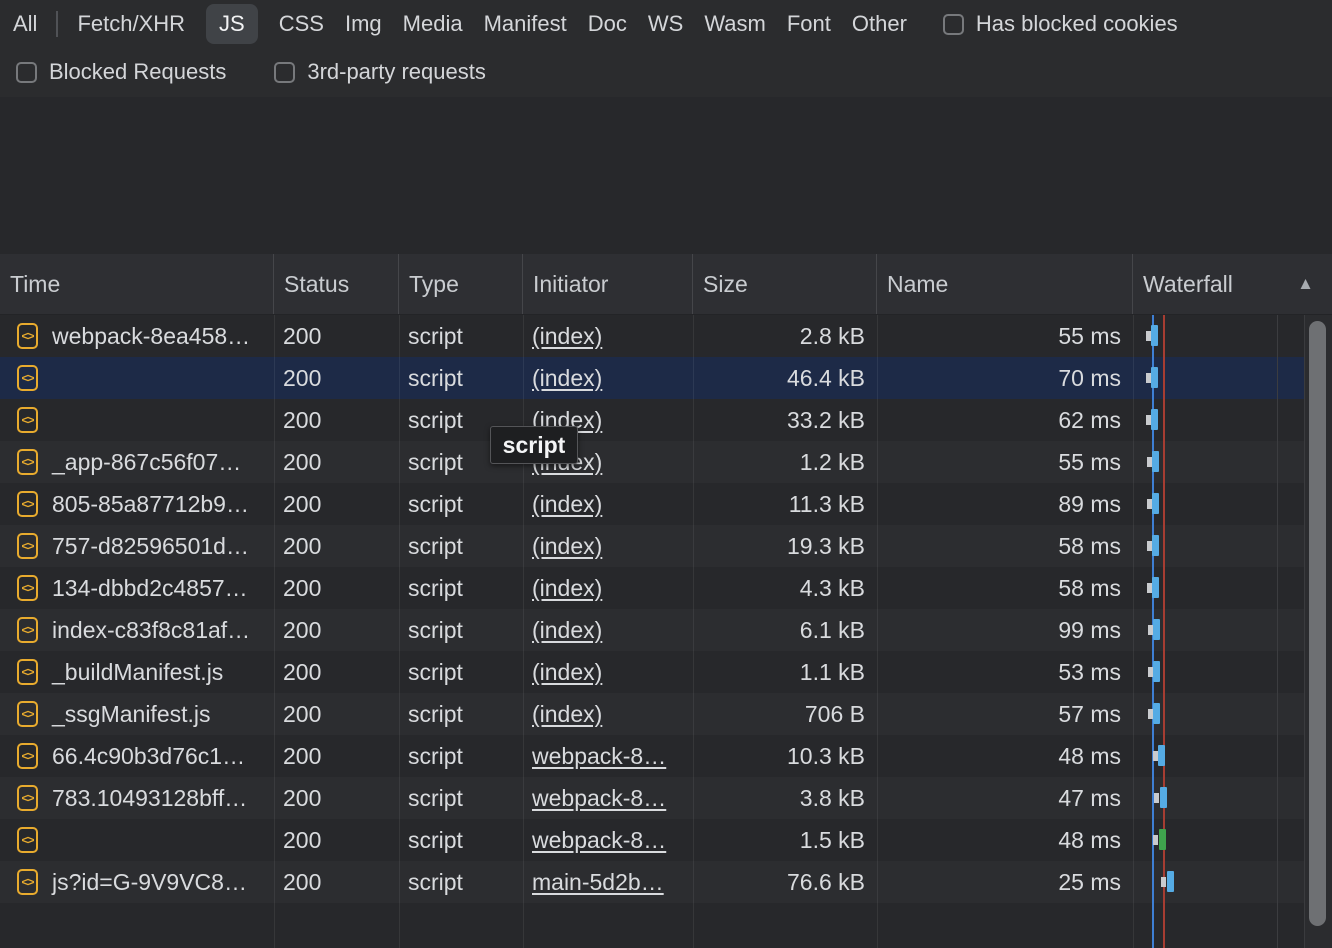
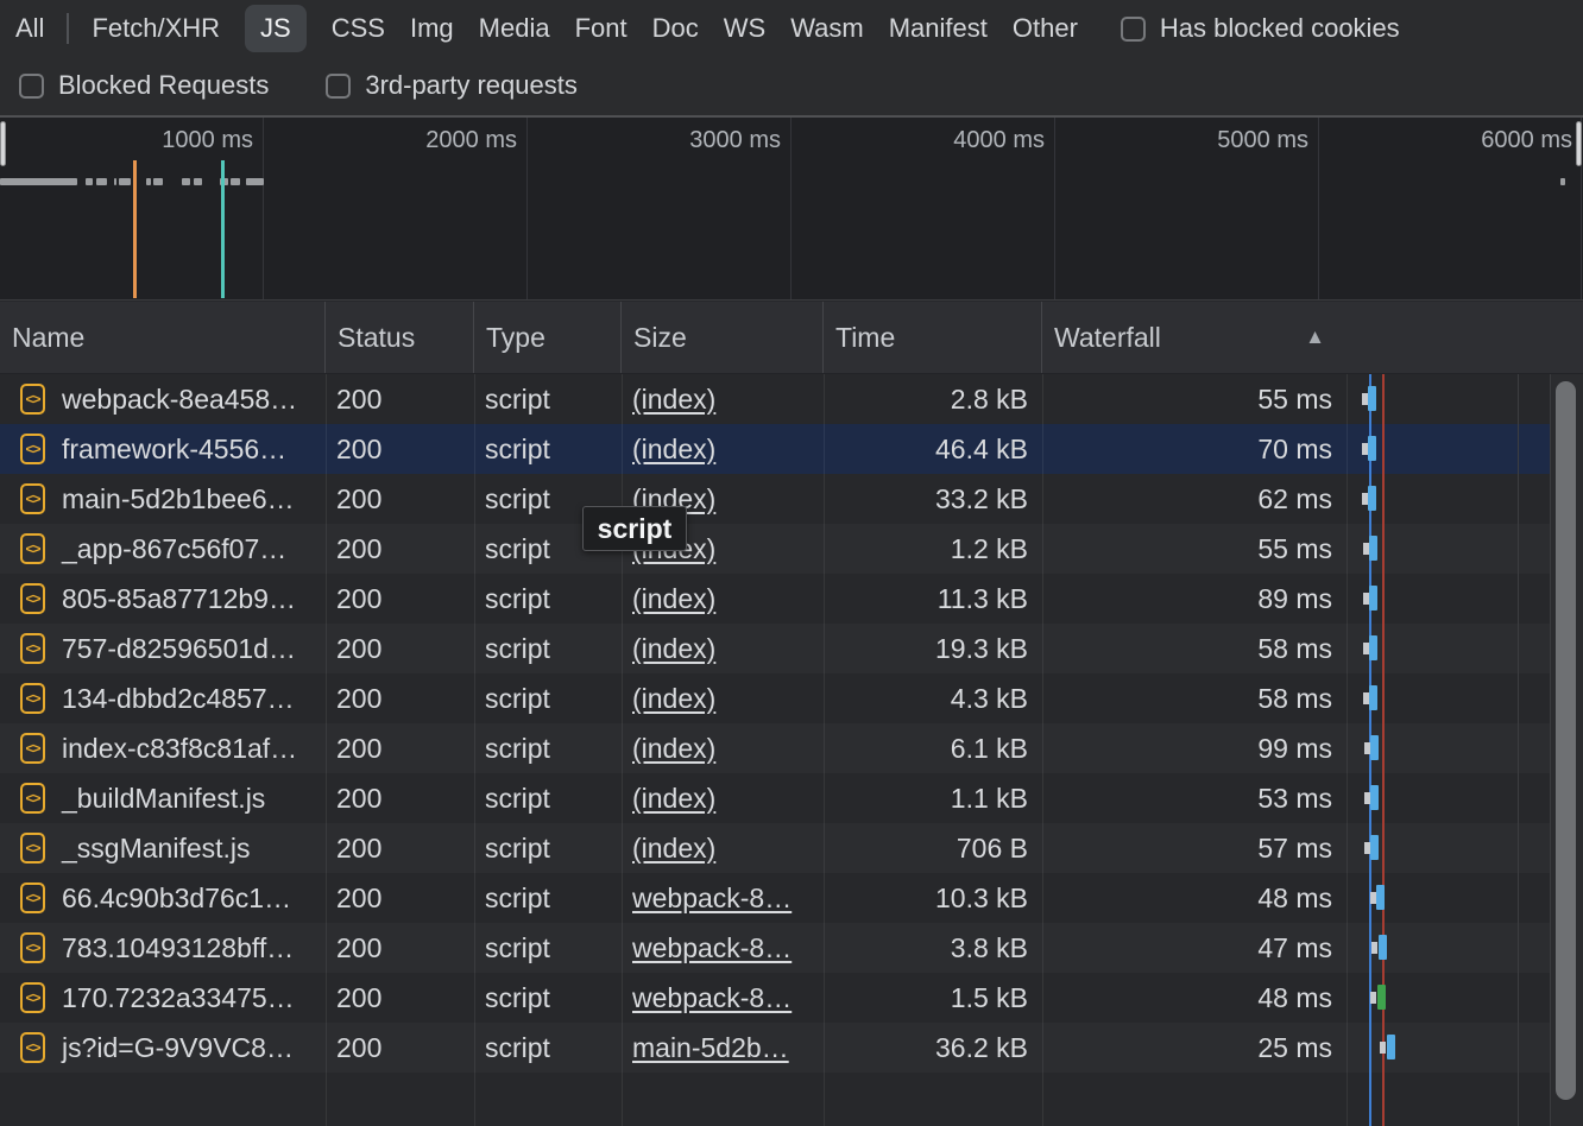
  All
  Fetch/XHR
  JS
  CSS
  Img
  Media
- Manifest
+ Font
  Doc
  WS
  Wasm
- Font
+ Manifest
  Other
  Has blocked cookies
  Blocked Requests
  3rd-party requests
+ 1000 ms
+ 2000 ms
+ 3000 ms
+ 4000 ms
+ 5000 ms
+ 6000 ms
- Time
+ Name
  Status
  Type
- Initiator
  Size
- Name
+ Time
  Waterfall
  ▲
  <>
  webpack-8ea458…
  200
  script
  (index)
  2.8 kB
  55 ms
  <>
+ framework-4556…
  200
  script
  (index)
  46.4 kB
  70 ms
  <>
+ main-5d2b1bee6…
  200
  script
  (index)
  33.2 kB
  62 ms
  <>
  _app-867c56f07…
  200
  script
  1.2 kB
  55 ms
  <>
  805-85a87712b9…
  200
  script
  (index)
  11.3 kB
  89 ms
  <>
  757-d82596501d…
  200
  script
  (index)
  19.3 kB
  58 ms
  <>
  134-dbbd2c4857…
  200
  script
  (index)
  4.3 kB
  58 ms
  <>
  index-c83f8c81af…
  200
  script
  (index)
  6.1 kB
  99 ms
  <>
  _buildManifest.js
  200
  script
  (index)
  1.1 kB
  53 ms
  <>
  _ssgManifest.js
  200
  script
  (index)
  706 B
  57 ms
  <>
  66.4c90b3d76c1…
  200
  script
  webpack-8…
  10.3 kB
  48 ms
  <>
  783.10493128bff…
  200
  script
  webpack-8…
  3.8 kB
  47 ms
  <>
+ 170.7232a33475…
  200
  script
  webpack-8…
  1.5 kB
  48 ms
  <>
  js?id=G-9V9VC8…
  200
  script
  main-5d2b…
- 76.6 kB
+ 36.2 kB
  25 ms
  script
